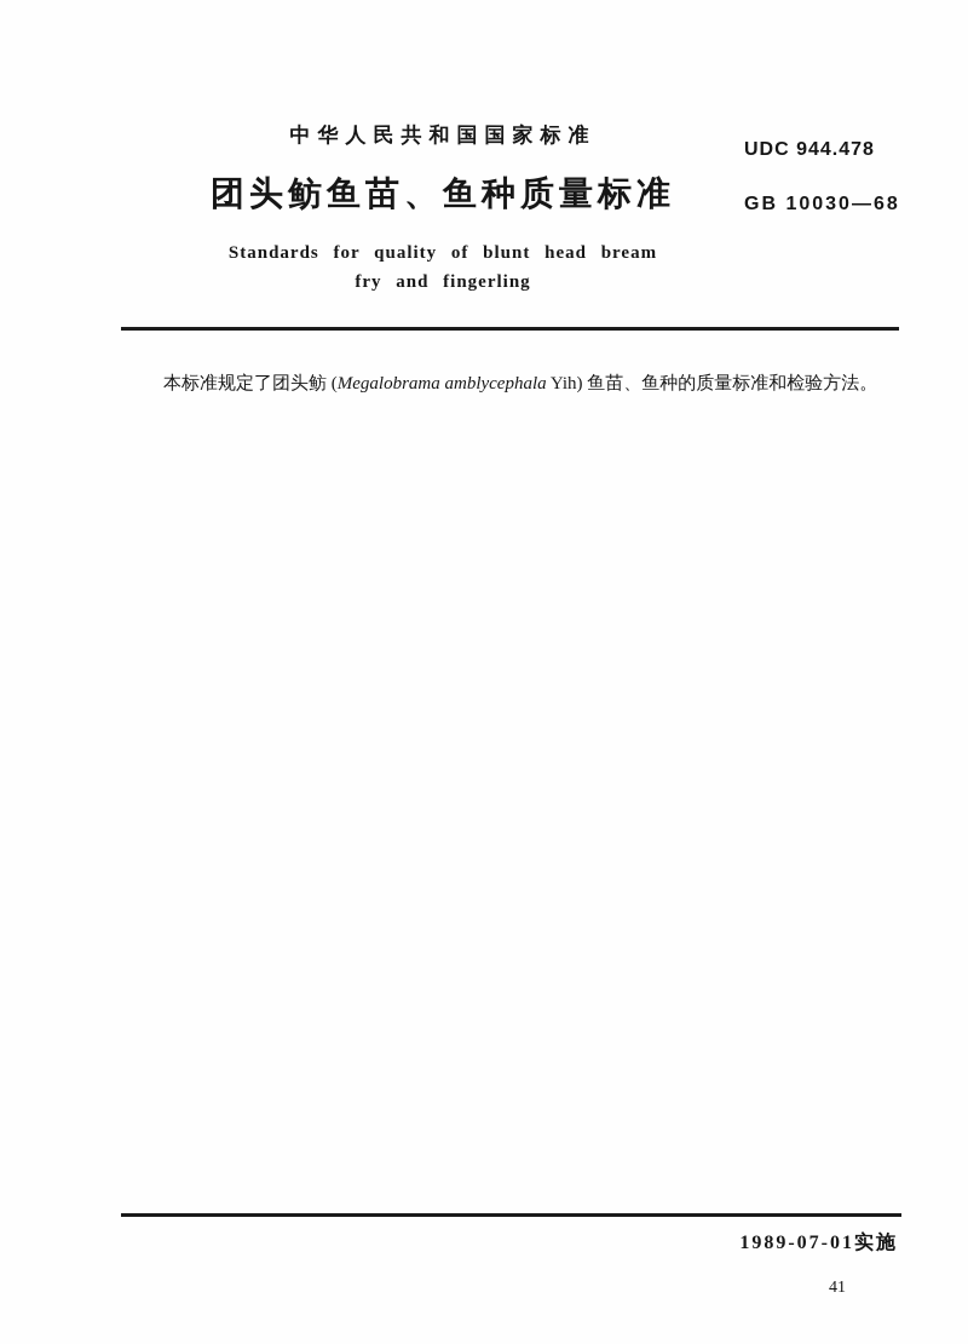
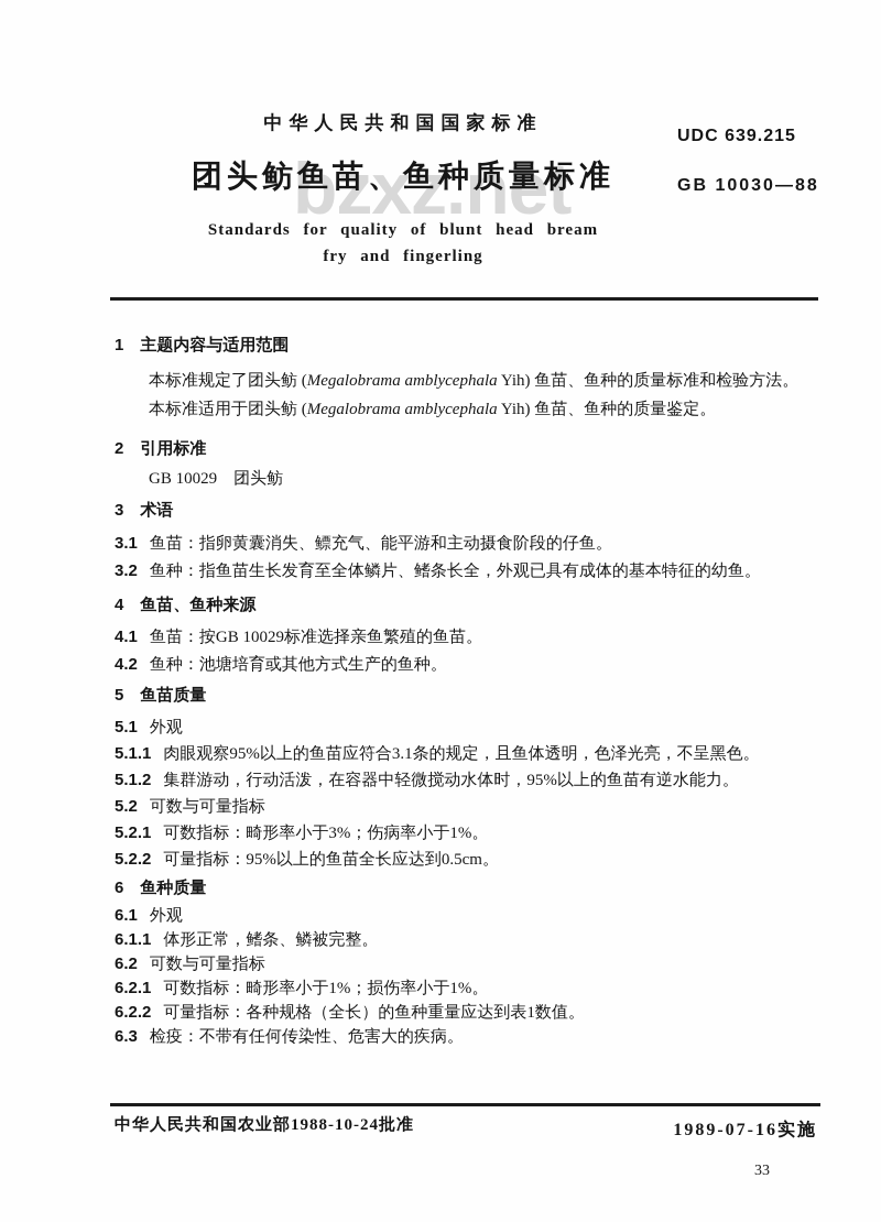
+ bzxz.net
  中华人民共和国国家标准
  团头鲂鱼苗、鱼种质量标准
  Standards for quality of blunt head bream
  fry and fingerling
- UDC 944.478
+ UDC 639.215
- GB 10030—68
+ GB 10030—88
+ 1 主题内容与适用范围
  本标准规定了团头鲂 (Megalobrama amblycephala Yih) 鱼苗、鱼种的质量标准和检验方法。
+ 本标准适用于团头鲂 (Megalobrama amblycephala Yih) 鱼苗、鱼种的质量鉴定。
+ 2 引用标准
+ GB 10029 团头鲂
+ 3 术语
+ 3.1 鱼苗：指卵黄囊消失、鳔充气、能平游和主动摄食阶段的仔鱼。
+ 3.2 鱼种：指鱼苗生长发育至全体鳞片、鳍条长全，外观已具有成体的基本特征的幼鱼。
+ 4 鱼苗、鱼种来源
+ 4.1 鱼苗：按GB 10029标准选择亲鱼繁殖的鱼苗。
+ 4.2 鱼种：池塘培育或其他方式生产的鱼种。
+ 5 鱼苗质量
+ 5.1 外观
+ 5.1.1 肉眼观察95%以上的鱼苗应符合3.1条的规定，且鱼体透明，色泽光亮，不呈黑色。
+ 5.1.2 集群游动，行动活泼，在容器中轻微搅动水体时，95%以上的鱼苗有逆水能力。
+ 5.2 可数与可量指标
+ 5.2.1 可数指标：畸形率小于3%；伤病率小于1%。
+ 5.2.2 可量指标：95%以上的鱼苗全长应达到0.5cm。
+ 6 鱼种质量
+ 6.1 外观
+ 6.1.1 体形正常，鳍条、鳞被完整。
+ 6.2 可数与可量指标
+ 6.2.1 可数指标：畸形率小于1%；损伤率小于1%。
+ 6.2.2 可量指标：各种规格（全长）的鱼种重量应达到表1数值。
+ 6.3 检疫：不带有任何传染性、危害大的疾病。
+ 中华人民共和国农业部1988-10-24批准
- 1989-07-01实施
+ 1989-07-16实施
- 41
+ 33
